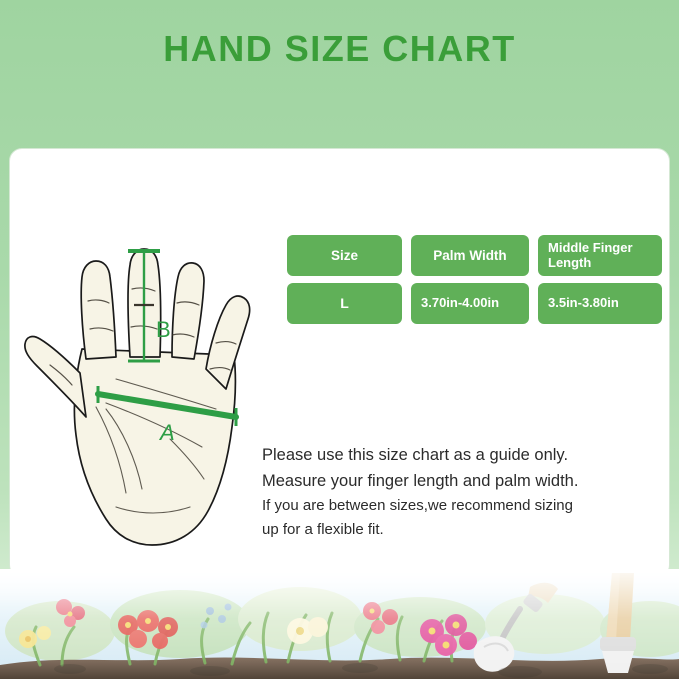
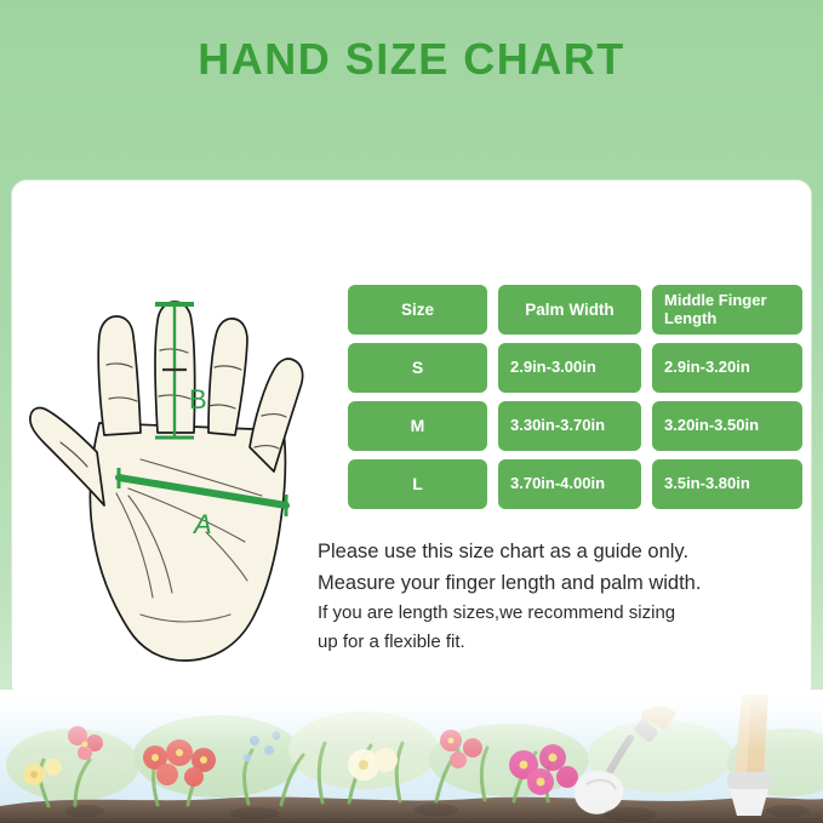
  HAND SIZE CHART
  B
  A
  Size
  Palm Width
  Middle Finger Length
+ S
+ 2.9in-3.00in
+ 2.9in-3.20in
+ M
+ 3.30in-3.70in
+ 3.20in-3.50in
  L
  3.70in-4.00in
  3.5in-3.80in
  Please use this size chart as a guide only.
  Measure your finger length and palm width.
- If you are between sizes,we recommend sizing
+ If you are length sizes,we recommend sizing
  up for a flexible fit.
